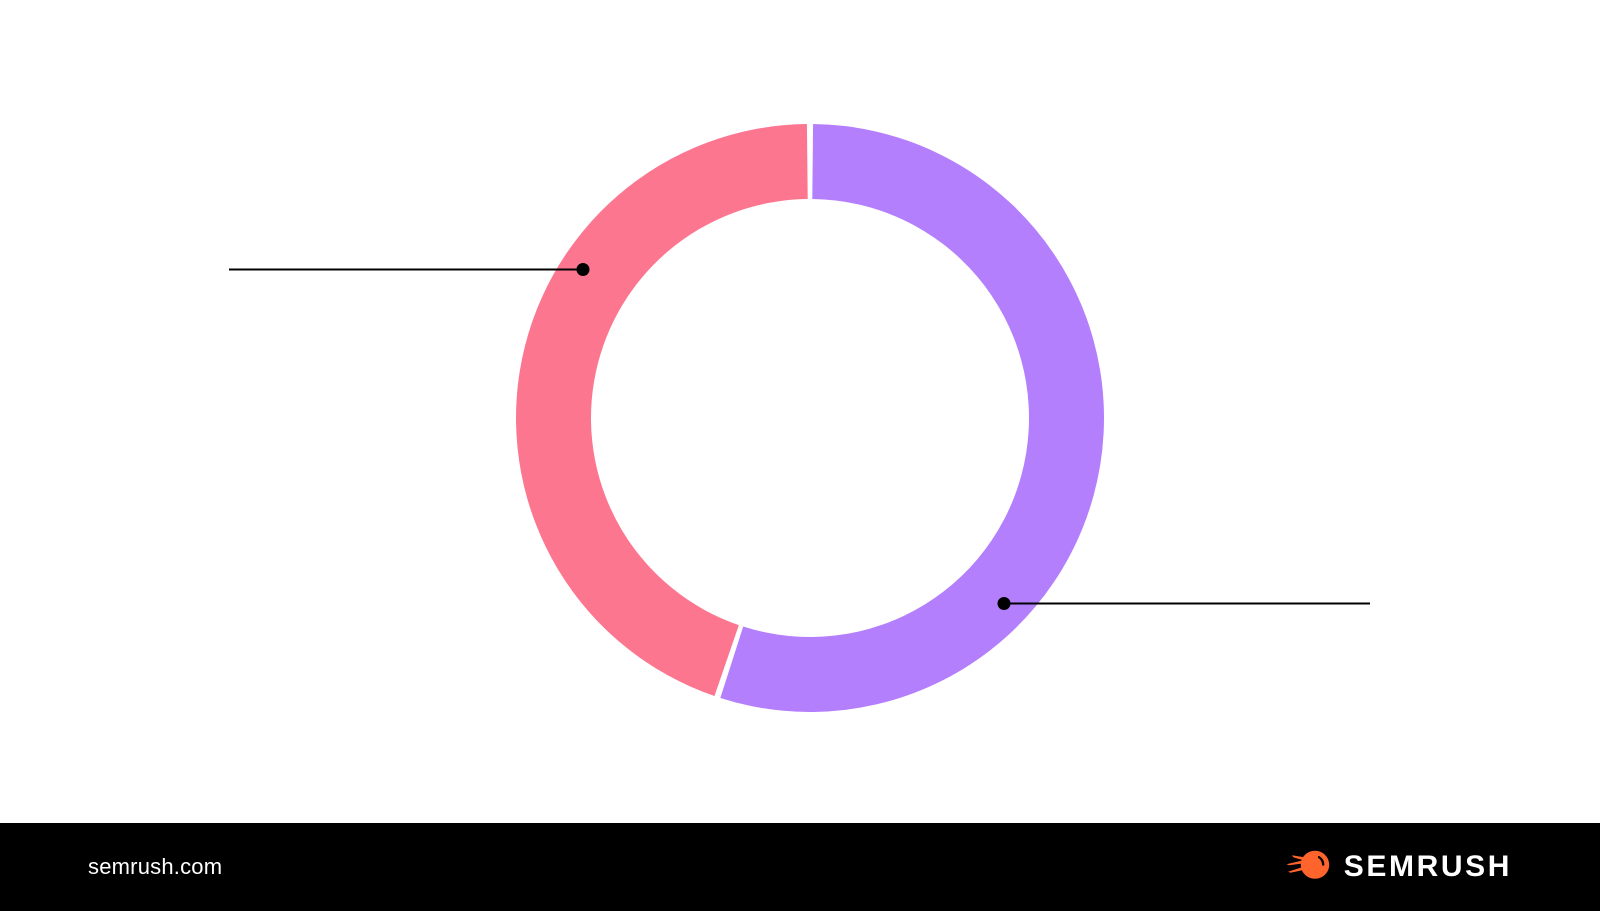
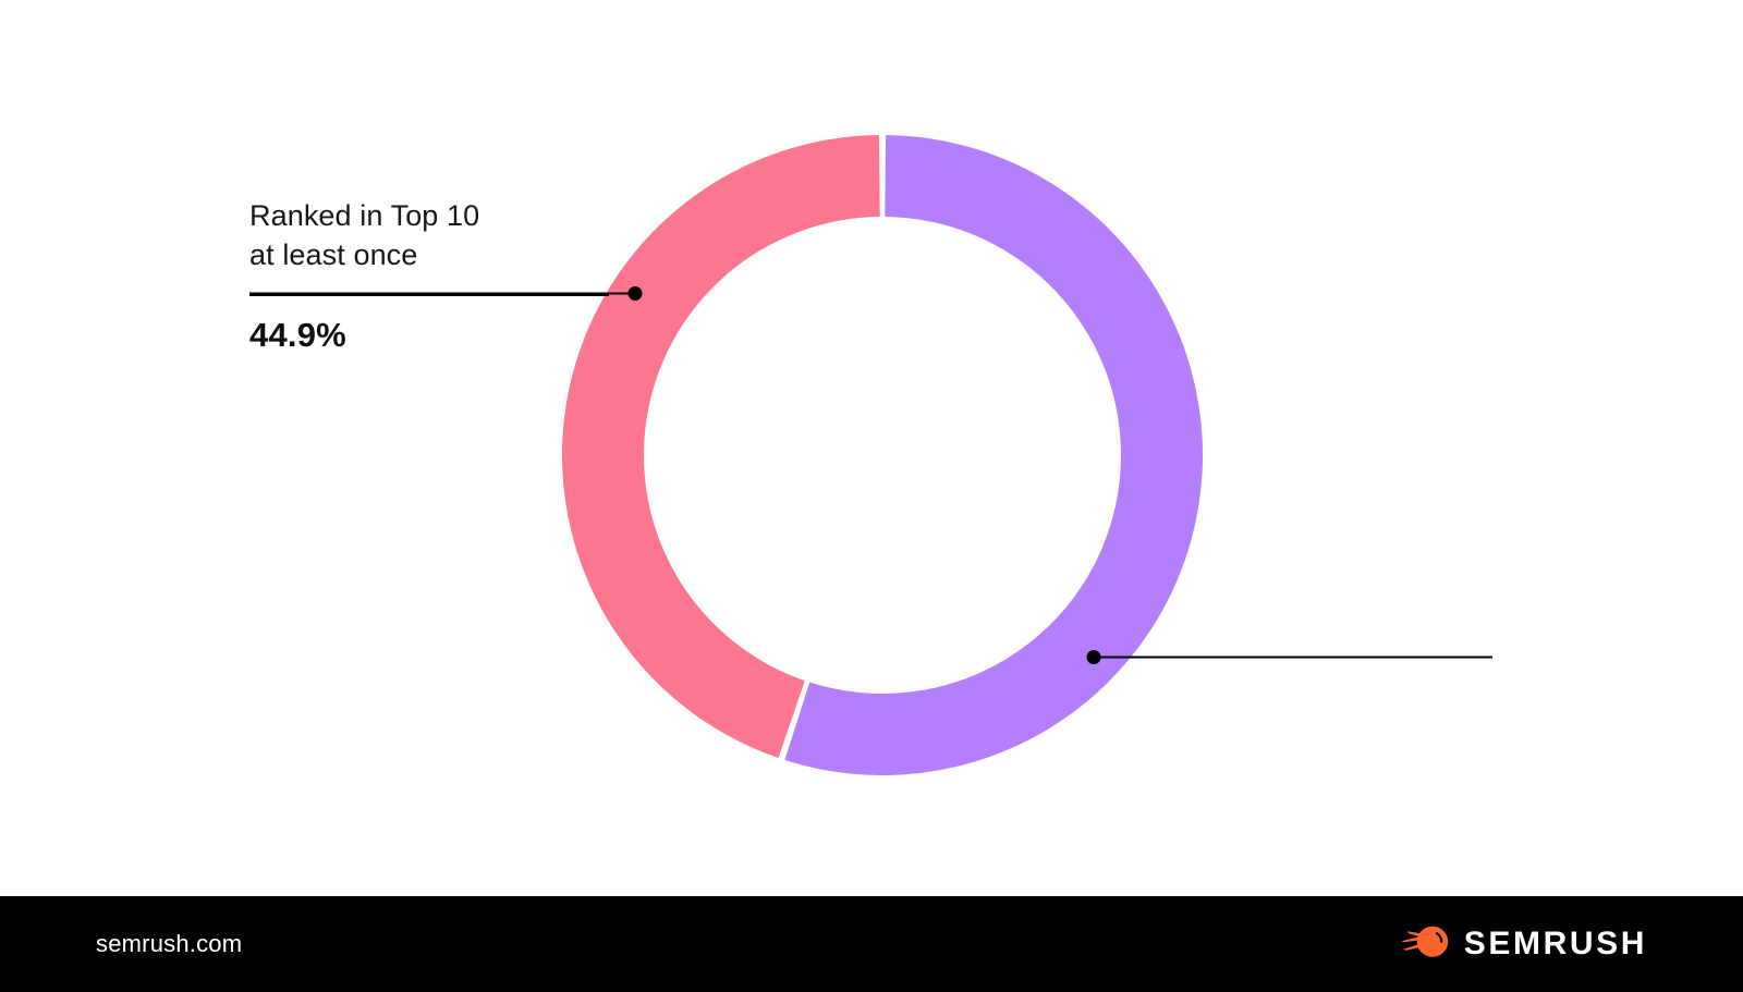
+ Ranked in Top 10
+ at least once
+ 44.9%
  semrush.com
  SEMRUSH
